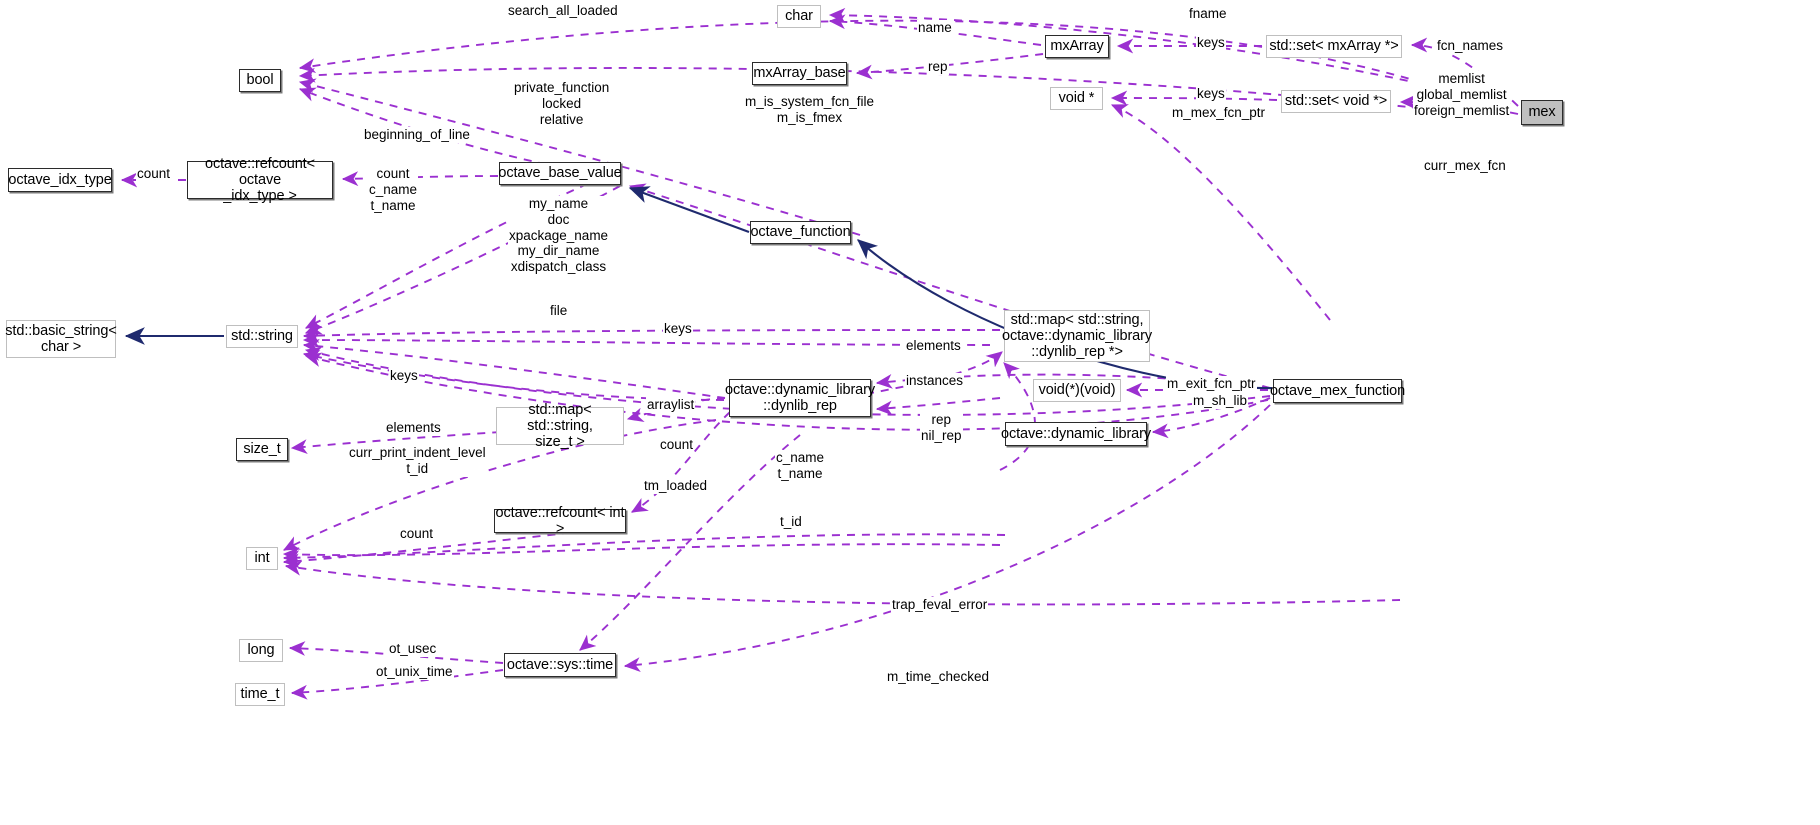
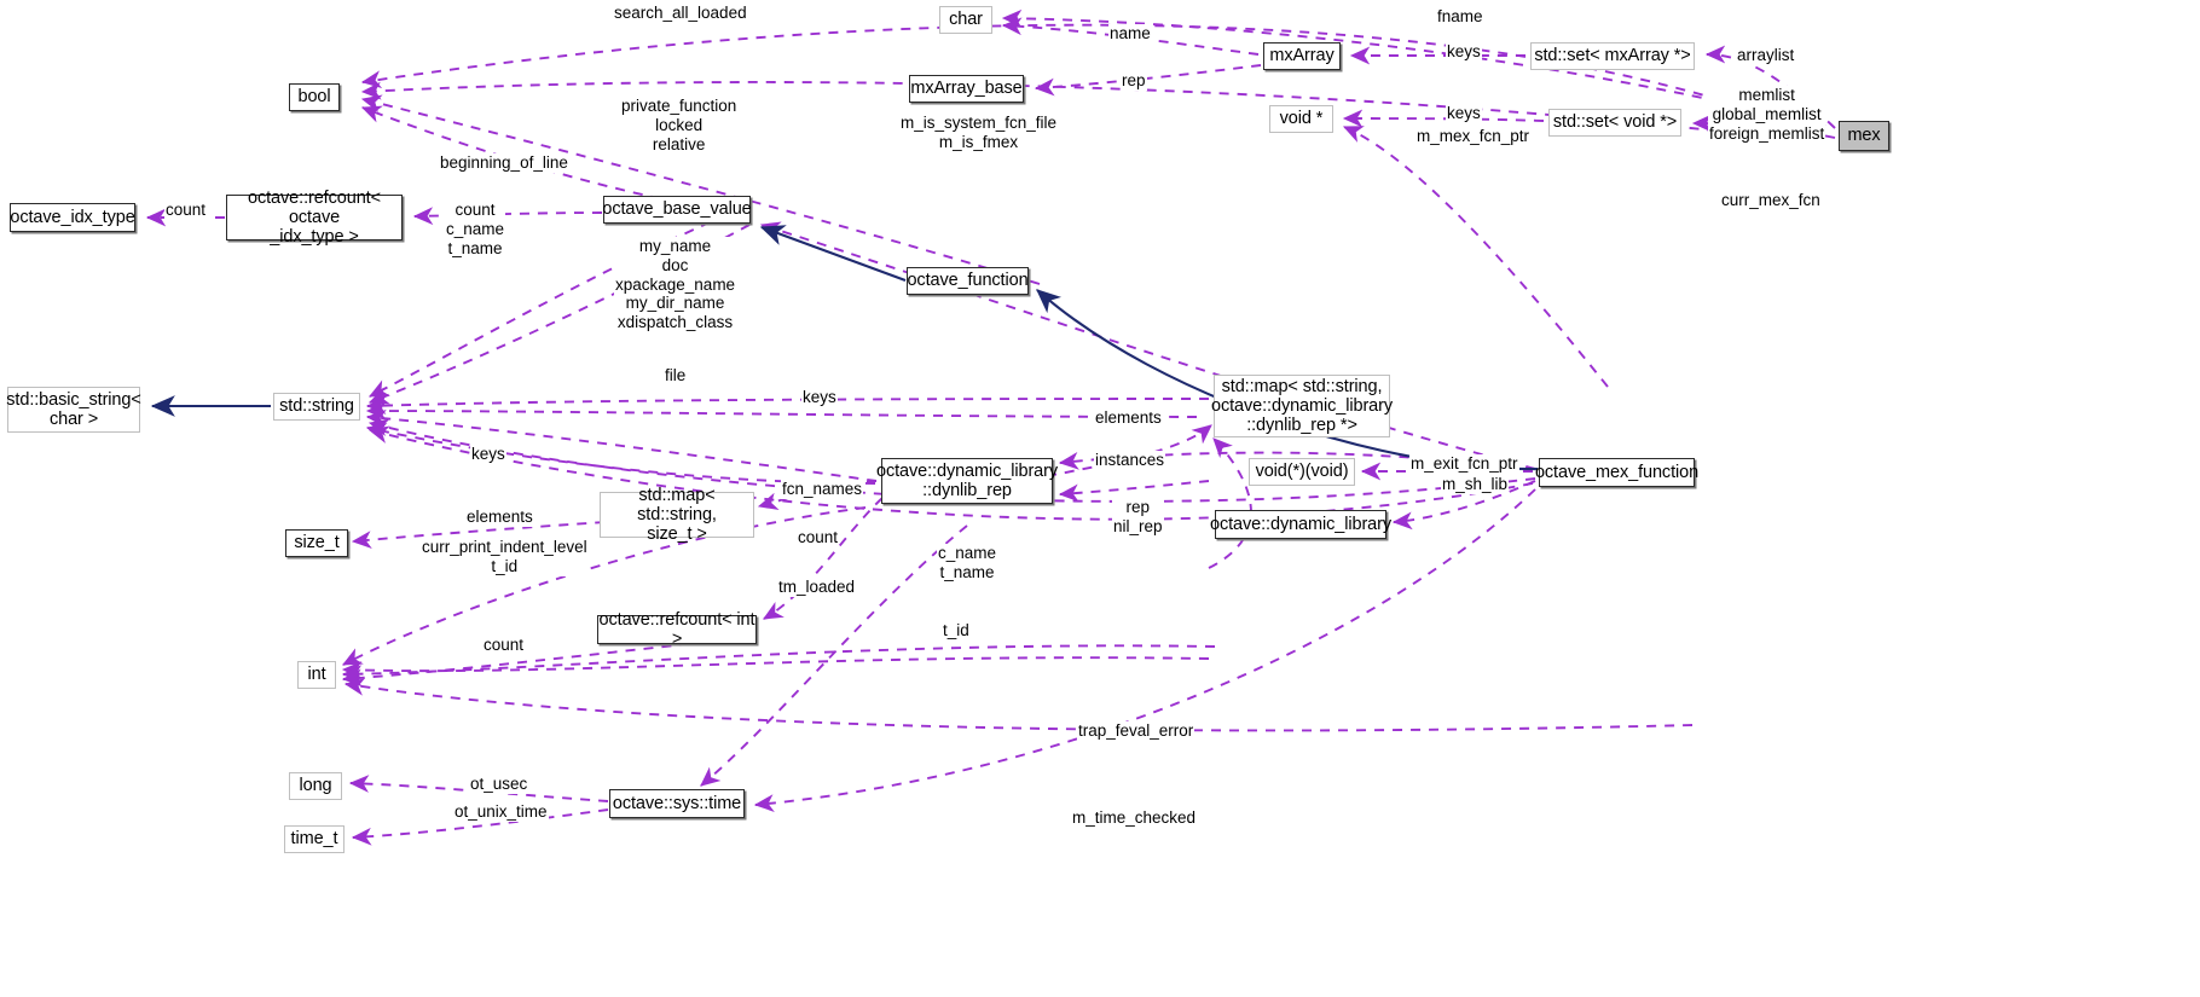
  octave_idx_type
  octave::refcount< octave
  _idx_type >
  bool
  octave_base_value
  char
  mxArray_base
  mxArray
  void *
  std::set< mxArray *>
  std::set< void *>
  mex
  octave_function
  std::basic_string<
  char >
  std::string
  size_t
  std::map< std::string,
  size_t >
  octave::refcount< int >
  octave::dynamic_library
  ::dynlib_rep
  std::map< std::string,
  octave::dynamic_library
  ::dynlib_rep *>
  void(*)(void)
  octave::dynamic_library
  octave_mex_function
  int
  long
  time_t
  octave::sys::time
  search_all_loaded
  private_function
  locked
  relative
  beginning_of_line
  count
  count
  c_name
  t_name
  my_name
  doc
  xpackage_name
  my_dir_name
  xdispatch_class
  name
  rep
  m_is_system_fcn_file
  m_is_fmex
  fname
  keys
- fcn_names
+ arraylist
  keys
  m_mex_fcn_ptr
  memlist
  global_memlist
  foreign_memlist
  curr_mex_fcn
  file
  keys
  elements
  keys
  instances
- arraylist
+ fcn_names
  elements
  rep
  nil_rep
  m_exit_fcn_ptr
  m_sh_lib
  curr_print_indent_level
  t_id
  count
  c_name
  t_name
  tm_loaded
  t_id
  count
  trap_feval_error
  ot_usec
  ot_unix_time
  m_time_checked
